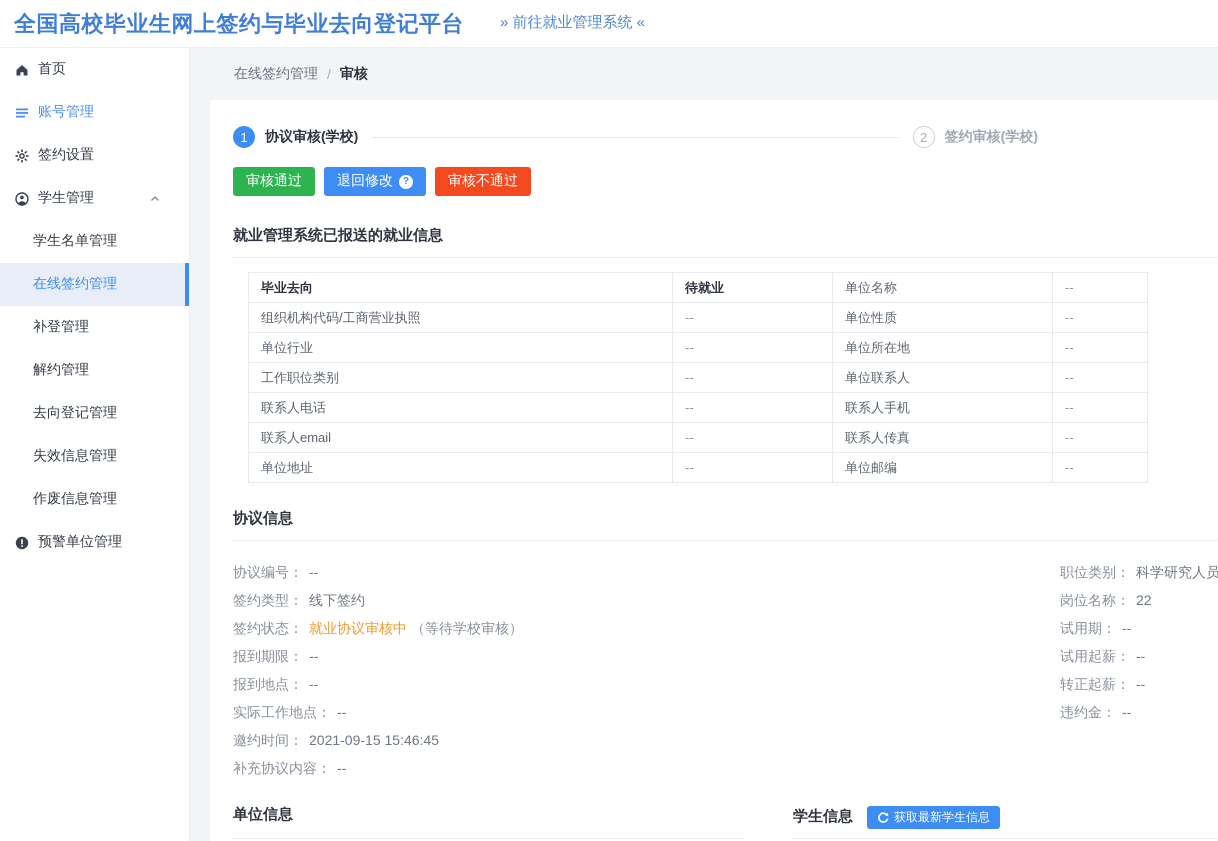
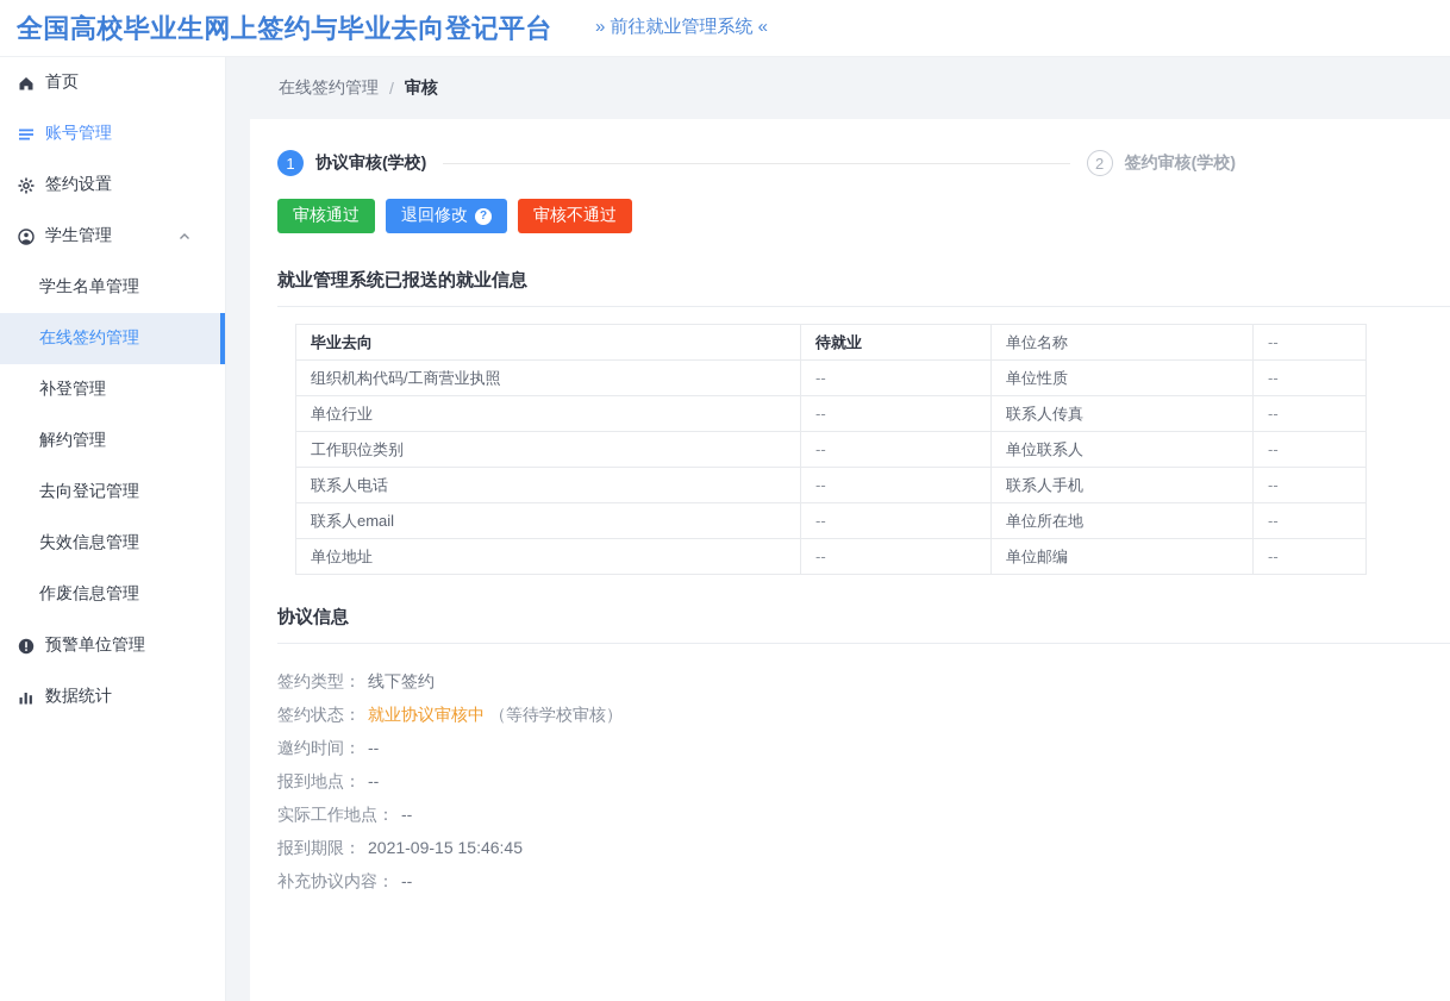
  全国高校毕业生网上签约与毕业去向登记平台
  » 前往就业管理系统 «
  首页
  账号管理
  签约设置
  学生管理
  学生名单管理
  在线签约管理
  补登管理
  解约管理
  去向登记管理
  失效信息管理
  作废信息管理
  预警单位管理
+ 数据统计
  在线签约管理
  /
  审核
  1
  协议审核(学校)
  2
  签约审核(学校)
  审核通过
  退回修改
  ?
  审核不通过
  就业管理系统已报送的就业信息
  毕业去向	待就业	单位名称	--
  组织机构代码/工商营业执照	--	单位性质	--
- 单位行业	--	单位所在地	--
+ 单位行业	--	联系人传真	--
  工作职位类别	--	单位联系人	--
  联系人电话	--	联系人手机	--
- 联系人email	--	联系人传真	--
+ 联系人email	--	单位所在地	--
  单位地址	--	单位邮编	--
  协议信息
- 协议编号： --
  签约类型： 线下签约
  签约状态： 就业协议审核中 （等待学校审核）
- 报到期限： --
+ 邀约时间： --
  报到地点： --
  实际工作地点： --
- 邀约时间： 2021-09-15 15:46:45
+ 报到期限： 2021-09-15 15:46:45
  补充协议内容： --
- 职位类别： 科学研究人员
- 岗位名称： 22
- 试用期： --
- 试用起薪： --
- 转正起薪： --
- 违约金： --
- 单位信息
- 学生信息
- 获取最新学生信息
